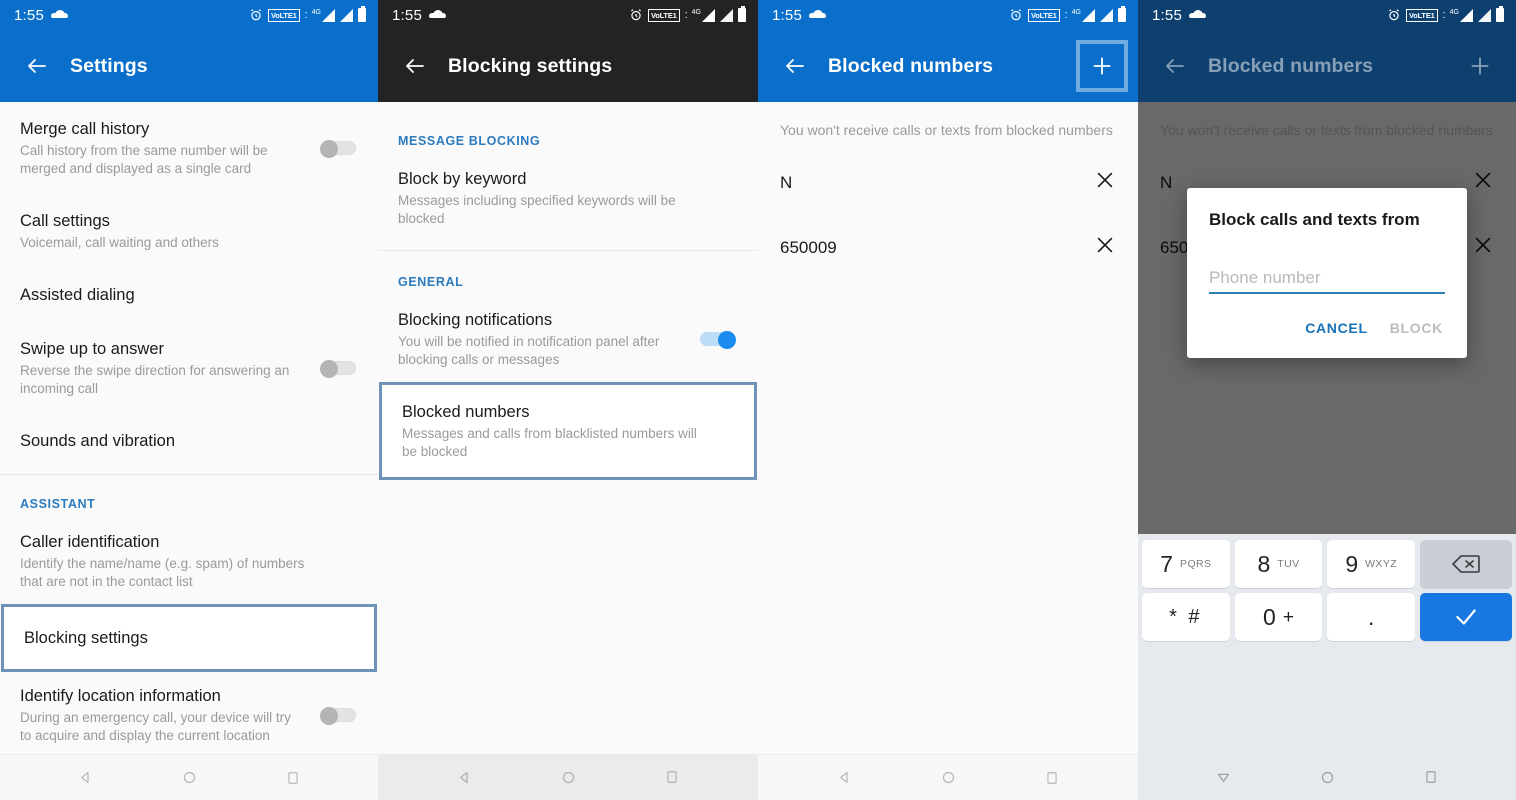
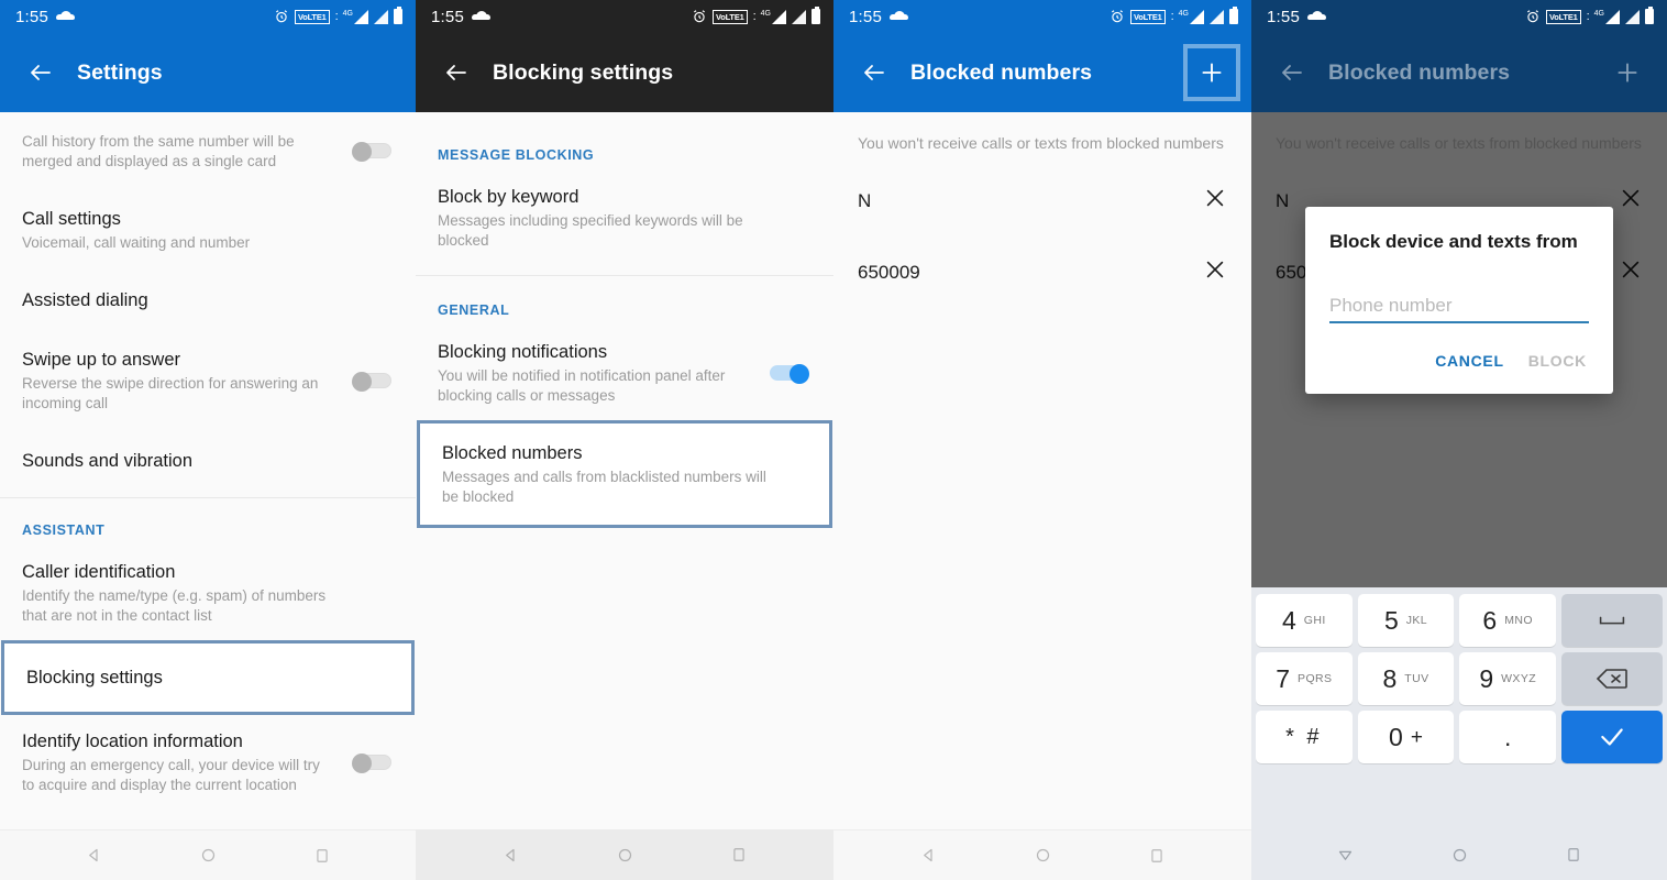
  1:55
  VoLTE1
  :
  Settings
- Merge call history
  Call history from the same number will be merged and displayed as a single card
  Call settings
- Voicemail, call waiting and others
+ Voicemail, call waiting and number
  Assisted dialing
  Swipe up to answer
  Reverse the swipe direction for answering an incoming call
  Sounds and vibration
  ASSISTANT
  Caller identification
- Identify the name/name (e.g. spam) of numbers that are not in the contact list
+ Identify the name/type (e.g. spam) of numbers that are not in the contact list
  Blocking settings
  Identify location information
  During an emergency call, your device will try to acquire and display the current location
  1:55
  VoLTE1
  :
  Blocking settings
  MESSAGE BLOCKING
  Block by keyword
  Messages including specified keywords will be blocked
  GENERAL
  Blocking notifications
  You will be notified in notification panel after blocking calls or messages
  Blocked numbers
  Messages and calls from blacklisted numbers will be blocked
  1:55
  VoLTE1
  :
  Blocked numbers
  You won't receive calls or texts from blocked numbers
  N
  650009
  1:55
  VoLTE1
  :
  Blocked numbers
  N
  650
- Block calls and texts from
+ Block device and texts from
  Phone number
  CANCEL
  BLOCK
+ 4
+ GHI
+ 5
+ JKL
+ 6
+ MNO
  7
  PQRS
  8
  TUV
  9
  WXYZ
  * #
  0
  +
  .
